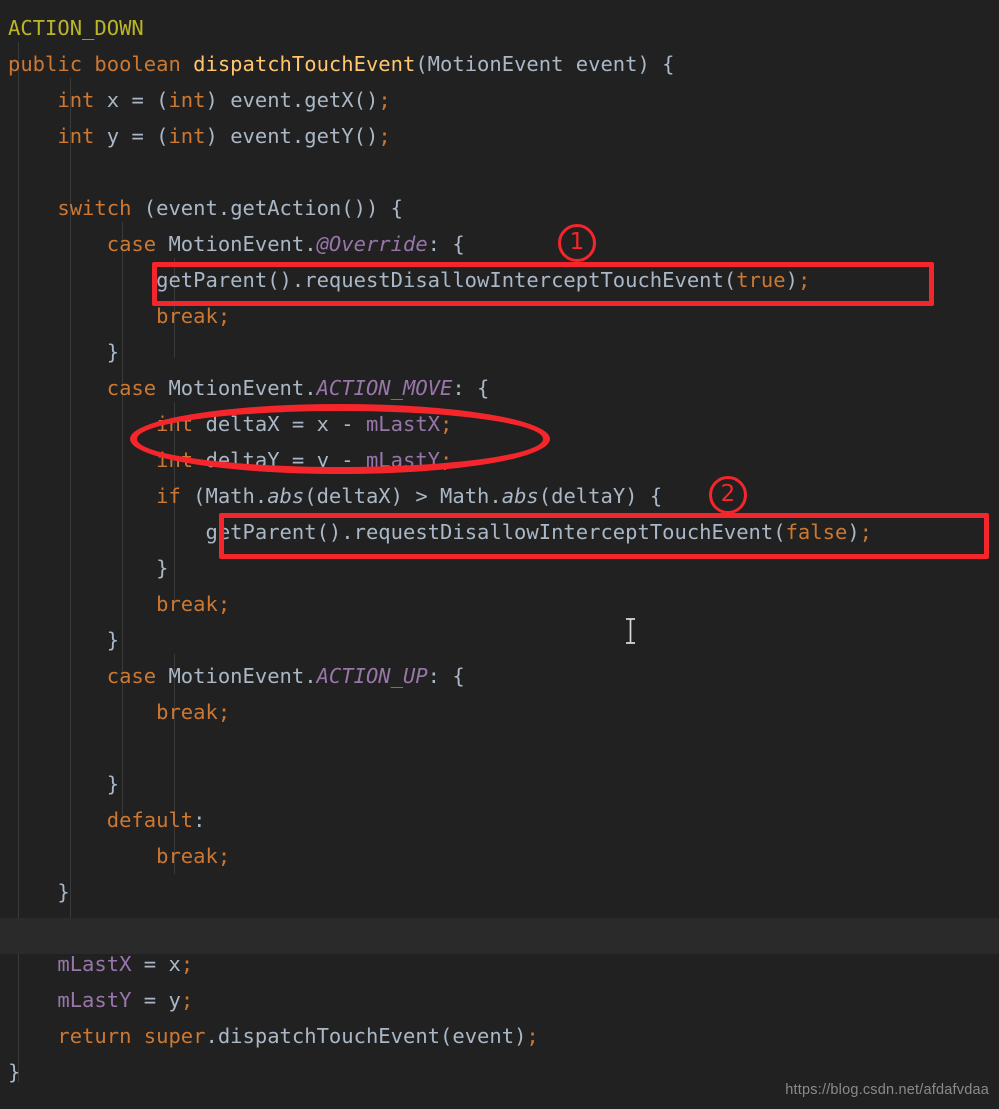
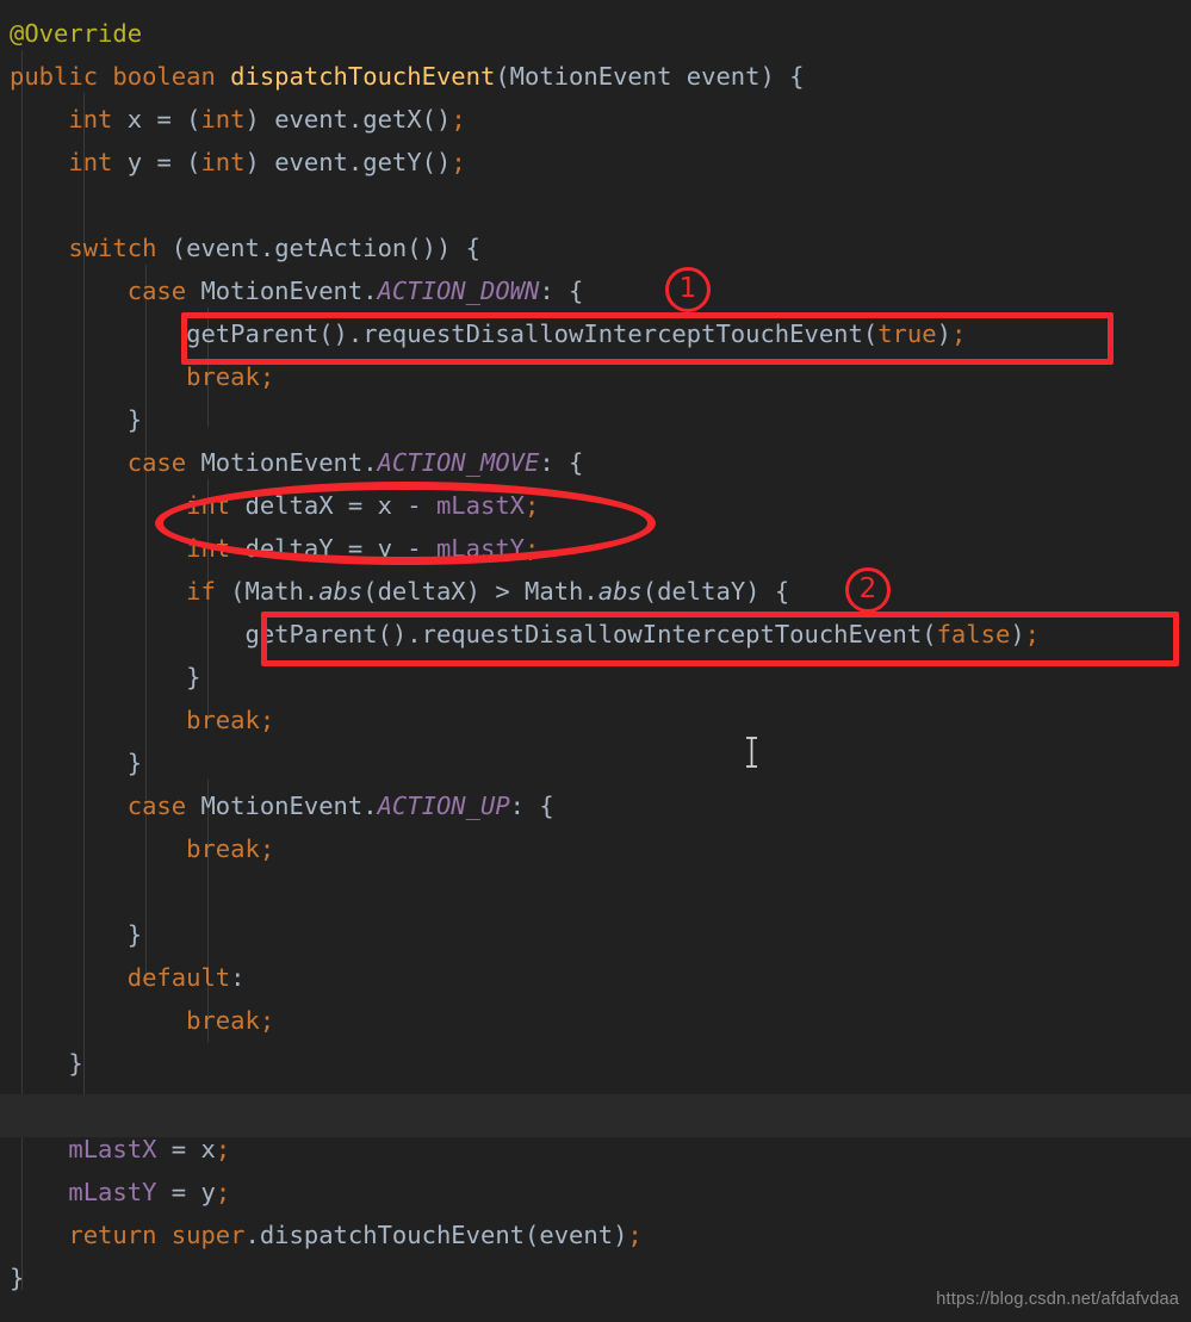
- ACTION_DOWN
+ @Override
  public boolean dispatchTouchEvent(MotionEvent event) {
  int x = (int) event.getX();
  int y = (int) event.getY();
  switch (event.getAction()) {
- case MotionEvent.@Override: {
+ case MotionEvent.ACTION_DOWN: {
  getParent().requestDisallowInterceptTouchEvent(true);
  break;
  }
  case MotionEvent.ACTION_MOVE: {
  int deltaX = x - mLastX;
  int deltaY = y - mLastY;
  if (Math.abs(deltaX) > Math.abs(deltaY) {
  getParent().requestDisallowInterceptTouchEvent(false);
  }
  break;
  }
  case MotionEvent.ACTION_UP: {
  break;
  }
  default:
  break;
  }
  mLastX = x;
  mLastY = y;
  return super.dispatchTouchEvent(event);
  }
  1
  2
  https://blog.csdn.net/afdafvdaa
